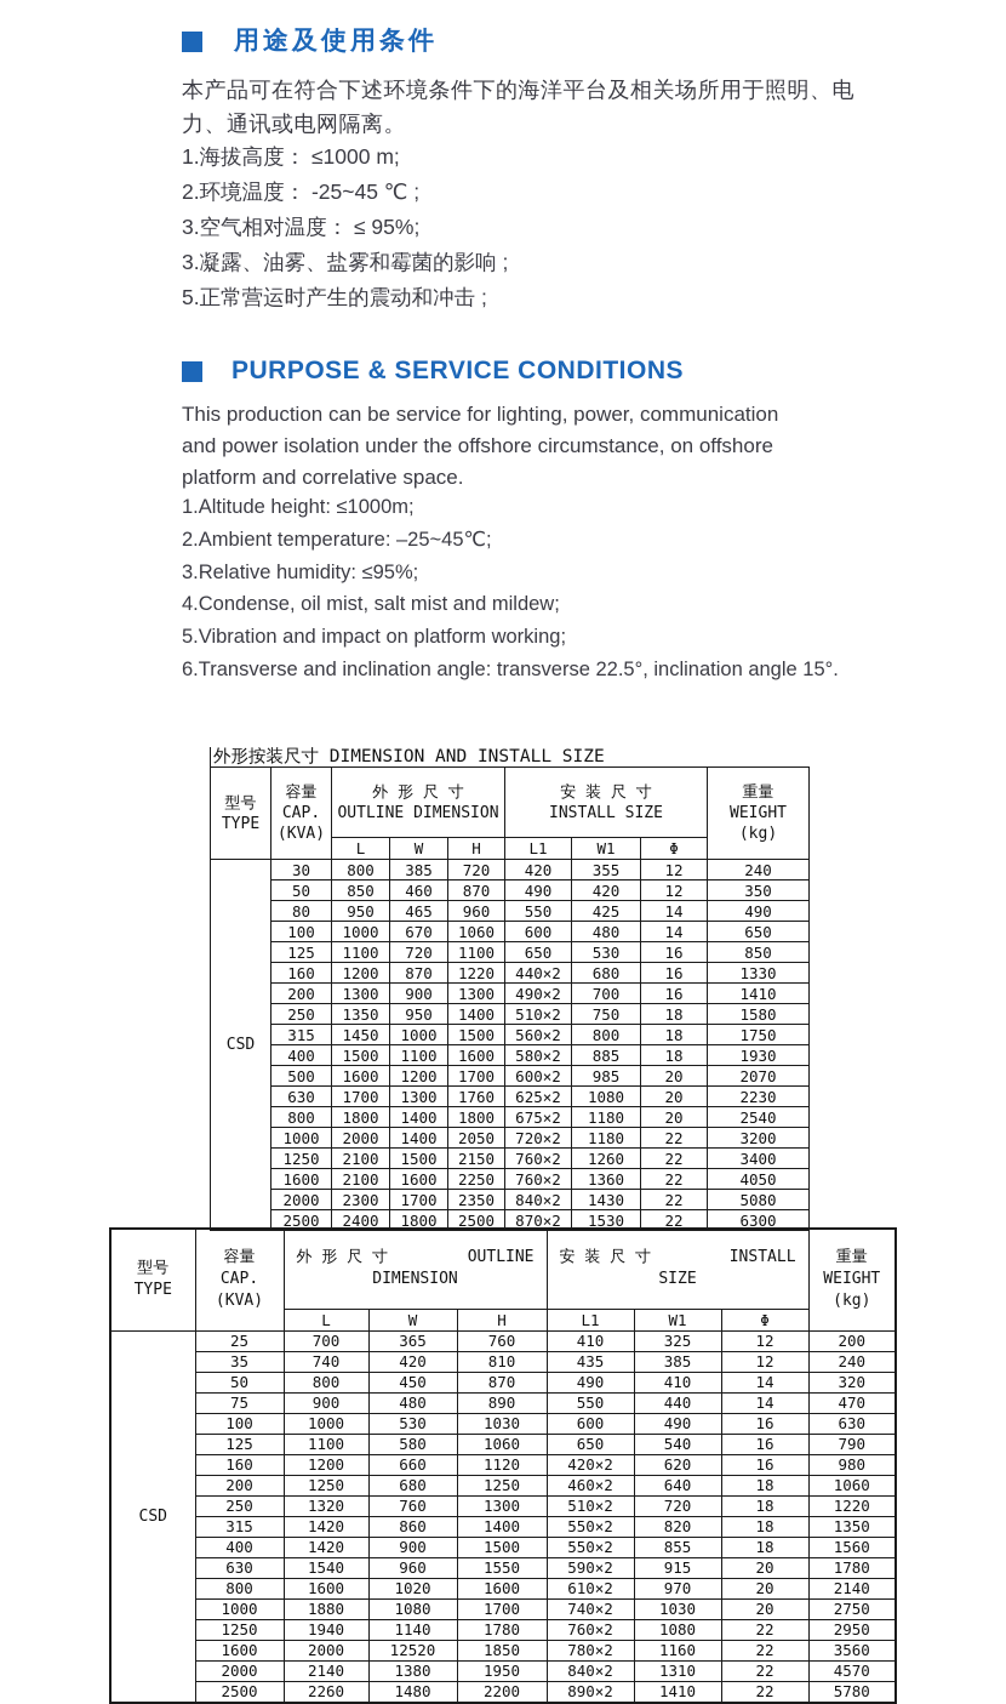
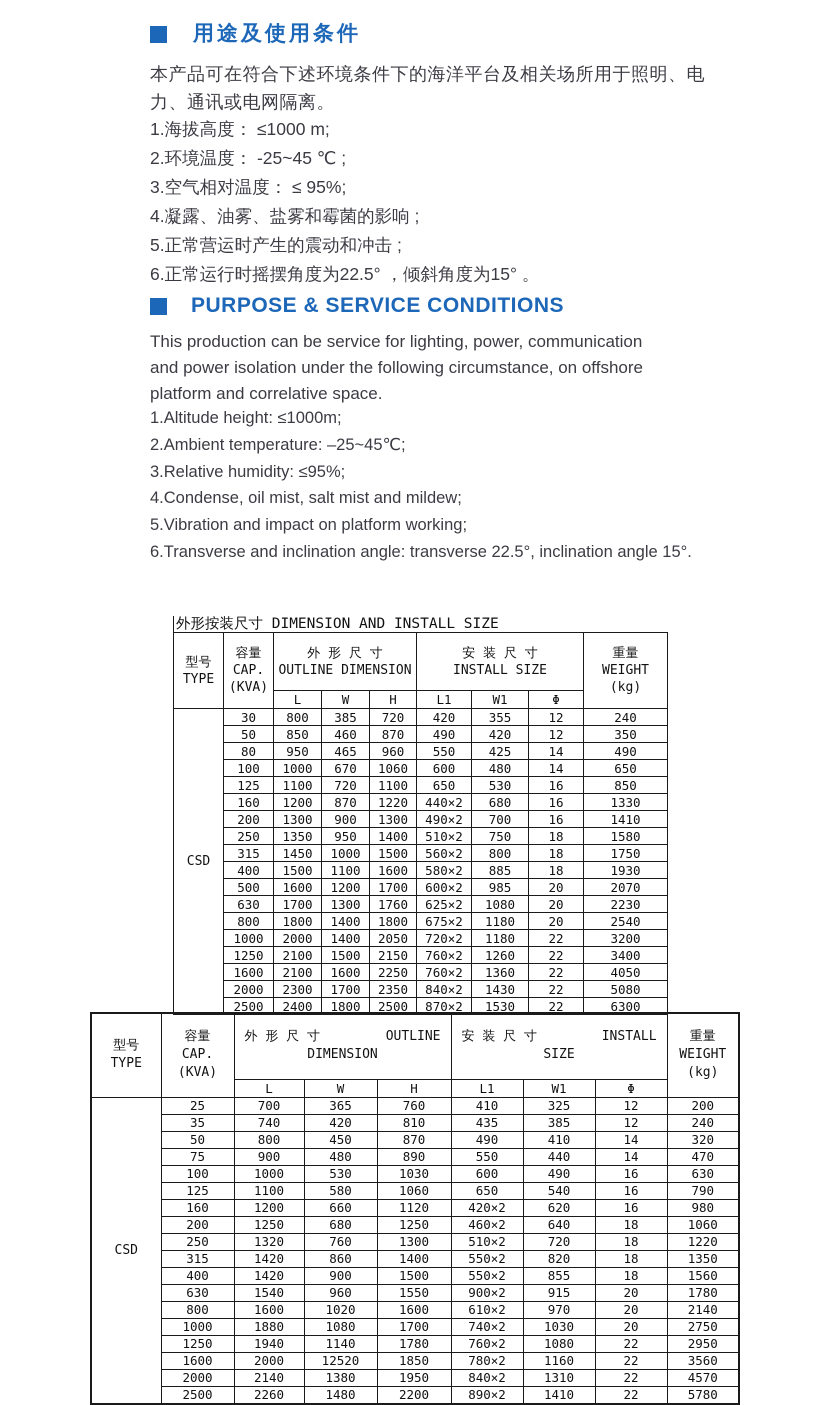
  用途及使用条件
  本产品可在符合下述环境条件下的海洋平台及相关场所用于照明、电力、通讯或电网隔离。
  1.海拔高度： ≤1000 m;
  2.环境温度： -25~45 ℃ ;
  3.空气相对温度： ≤ 95%;
- 3.凝露、油雾、盐雾和霉菌的影响 ;
+ 4.凝露、油雾、盐雾和霉菌的影响 ;
  5.正常营运时产生的震动和冲击 ;
+ 6.正常运行时摇摆角度为22.5° ，倾斜角度为15° 。
  PURPOSE & SERVICE CONDITIONS
- This production can be service for lighting, power, communication and power isolation under the offshore circumstance, on offshore platform and correlative space.
+ This production can be service for lighting, power, communication and power isolation under the following circumstance, on offshore platform and correlative space.
  1.Altitude height: ≤1000m;
  2.Ambient temperature: –25~45℃;
  3.Relative humidity: ≤95%;
  4.Condense, oil mist, salt mist and mildew;
  5.Vibration and impact on platform working;
  6.Transverse and inclination angle: transverse 22.5°, inclination angle 15°.
  外形按装尺寸 DIMENSION AND INSTALL SIZE
  型号 TYPE	容量 CAP. (KVA)	外 形 尺 寸 OUTLINE DIMENSION	安 装 尺 寸 INSTALL SIZE	重量 WEIGHT (kg)
  L	W	H	L1	W1	Φ
  CSD	30	800	385	720	420	355	12	240
  50	850	460	870	490	420	12	350
  80	950	465	960	550	425	14	490
  100	1000	670	1060	600	480	14	650
  125	1100	720	1100	650	530	16	850
  160	1200	870	1220	440×2	680	16	1330
  200	1300	900	1300	490×2	700	16	1410
  250	1350	950	1400	510×2	750	18	1580
  315	1450	1000	1500	560×2	800	18	1750
  400	1500	1100	1600	580×2	885	18	1930
  500	1600	1200	1700	600×2	985	20	2070
  630	1700	1300	1760	625×2	1080	20	2230
  800	1800	1400	1800	675×2	1180	20	2540
  1000	2000	1400	2050	720×2	1180	22	3200
  1250	2100	1500	2150	760×2	1260	22	3400
  1600	2100	1600	2250	760×2	1360	22	4050
  2000	2300	1700	2350	840×2	1430	22	5080
  2500	2400	1800	2500	870×2	1530	22	6300
  型号 TYPE	容量 CAP. (KVA)	外 形 尺 寸 OUTLINE DIMENSION	安 装 尺 寸 INSTALL SIZE	重量 WEIGHT (kg)
  L	W	H	L1	W1	Φ
  CSD	25	700	365	760	410	325	12	200
  35	740	420	810	435	385	12	240
  50	800	450	870	490	410	14	320
  75	900	480	890	550	440	14	470
  100	1000	530	1030	600	490	16	630
  125	1100	580	1060	650	540	16	790
  160	1200	660	1120	420×2	620	16	980
  200	1250	680	1250	460×2	640	18	1060
  250	1320	760	1300	510×2	720	18	1220
  315	1420	860	1400	550×2	820	18	1350
  400	1420	900	1500	550×2	855	18	1560
- 630	1540	960	1550	590×2	915	20	1780
+ 630	1540	960	1550	900×2	915	20	1780
  800	1600	1020	1600	610×2	970	20	2140
  1000	1880	1080	1700	740×2	1030	20	2750
  1250	1940	1140	1780	760×2	1080	22	2950
  1600	2000	12520	1850	780×2	1160	22	3560
  2000	2140	1380	1950	840×2	1310	22	4570
  2500	2260	1480	2200	890×2	1410	22	5780
